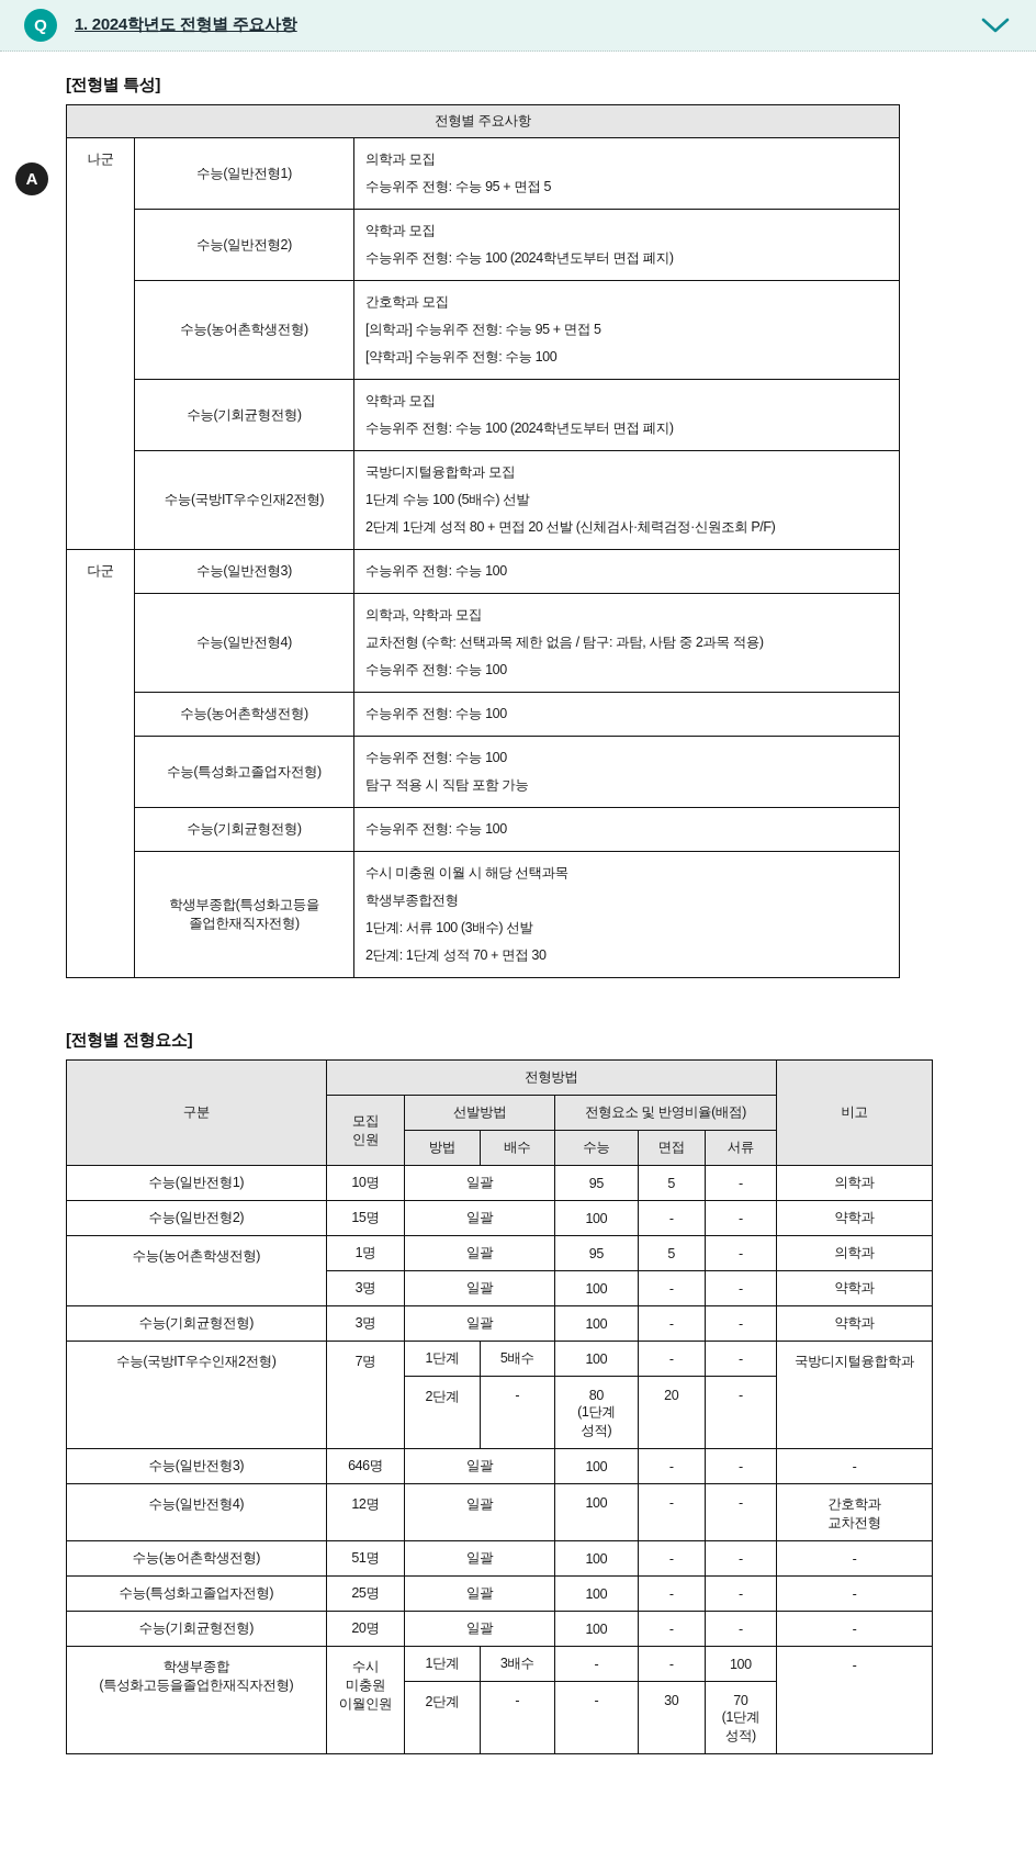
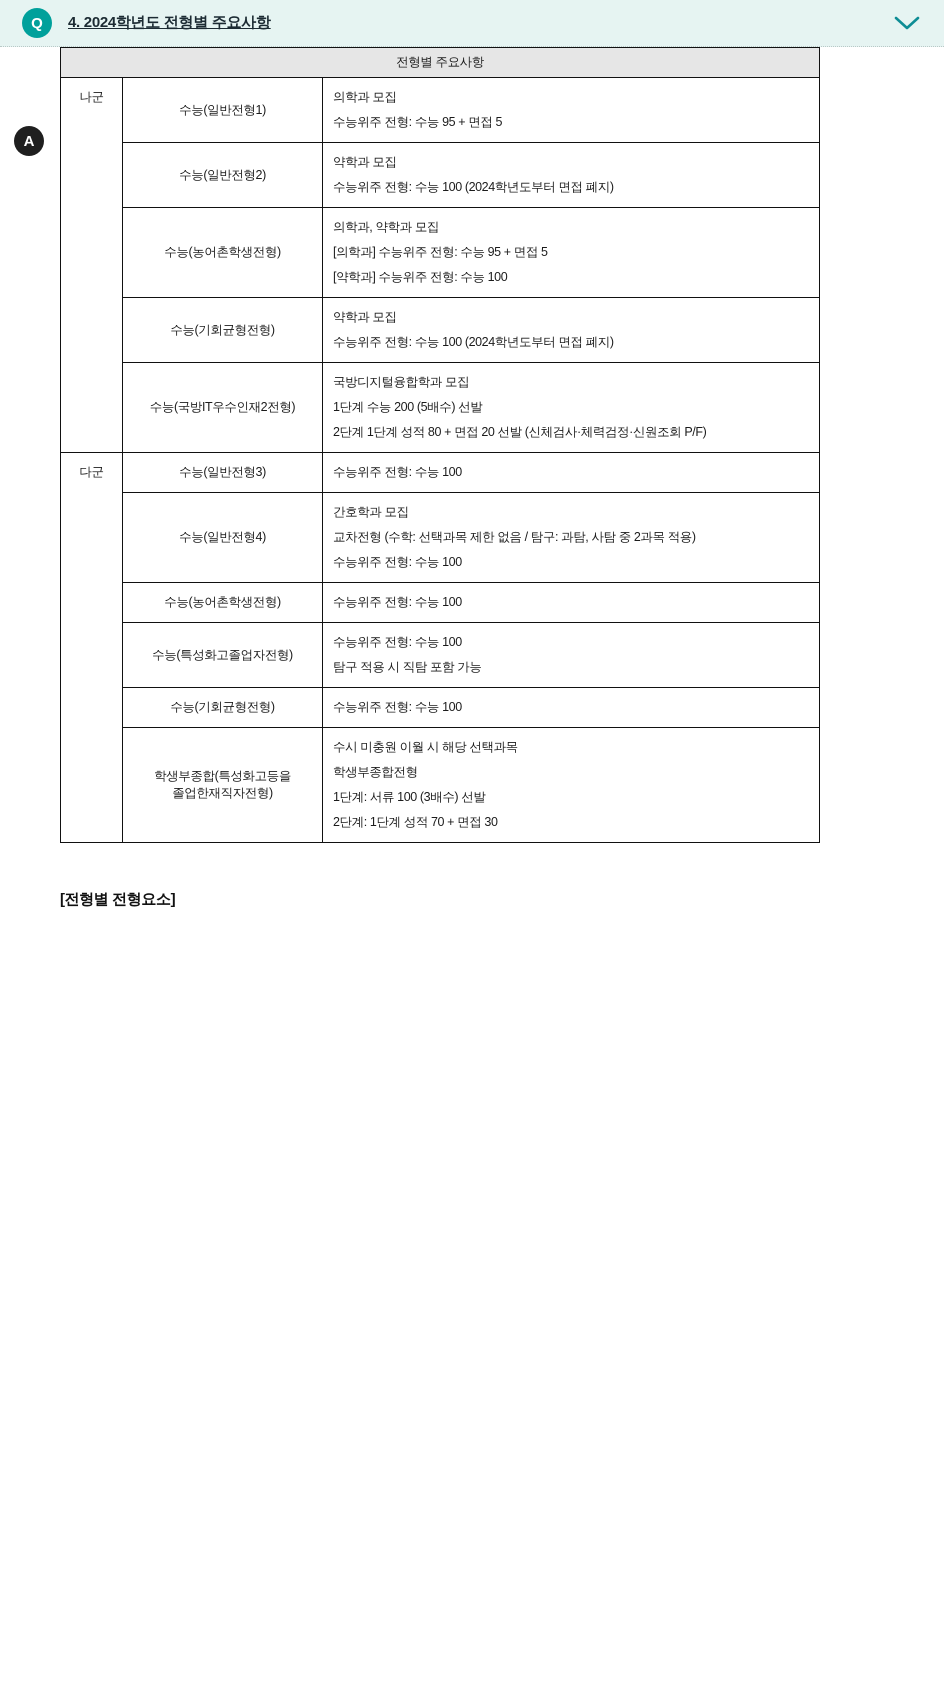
  Q
- 1. 2024학년도 전형별 주요사항
+ 4. 2024학년도 전형별 주요사항
  A
- [전형별 특성]
  전형별 주요사항
  나군	수능(일반전형1)	의학과 모집 수능위주 전형: 수능 95 + 면접 5
  수능(일반전형2)	약학과 모집 수능위주 전형: 수능 100 (2024학년도부터 면접 폐지)
- 수능(농어촌학생전형)	간호학과 모집 [의학과] 수능위주 전형: 수능 95 + 면접 5 [약학과] 수능위주 전형: 수능 100
+ 수능(농어촌학생전형)	의학과, 약학과 모집 [의학과] 수능위주 전형: 수능 95 + 면접 5 [약학과] 수능위주 전형: 수능 100
  수능(기회균형전형)	약학과 모집 수능위주 전형: 수능 100 (2024학년도부터 면접 폐지)
- 수능(국방IT우수인재2전형)	국방디지털융합학과 모집 1단계 수능 100 (5배수) 선발 2단계 1단계 성적 80 + 면접 20 선발 (신체검사·체력검정·신원조회 P/F)
+ 수능(국방IT우수인재2전형)	국방디지털융합학과 모집 1단계 수능 200 (5배수) 선발 2단계 1단계 성적 80 + 면접 20 선발 (신체검사·체력검정·신원조회 P/F)
  다군	수능(일반전형3)	수능위주 전형: 수능 100
- 수능(일반전형4)	의학과, 약학과 모집 교차전형 (수학: 선택과목 제한 없음 / 탐구: 과탐, 사탐 중 2과목 적용) 수능위주 전형: 수능 100
+ 수능(일반전형4)	간호학과 모집 교차전형 (수학: 선택과목 제한 없음 / 탐구: 과탐, 사탐 중 2과목 적용) 수능위주 전형: 수능 100
  수능(농어촌학생전형)	수능위주 전형: 수능 100
  수능(특성화고졸업자전형)	수능위주 전형: 수능 100 탐구 적용 시 직탐 포함 가능
  수능(기회균형전형)	수능위주 전형: 수능 100
  학생부종합(특성화고등을 졸업한재직자전형)	수시 미충원 이월 시 해당 선택과목 학생부종합전형 1단계: 서류 100 (3배수) 선발 2단계: 1단계 성적 70 + 면접 30
  [전형별 전형요소]
- 구분	전형방법	비고
- 모집 인원	선발방법	전형요소 및 반영비율(배점)
- 방법	배수	수능	면접	서류
- 수능(일반전형1)	10명	일괄	95	5	-	의학과
- 수능(일반전형2)	15명	일괄	100	-	-	약학과
- 수능(농어촌학생전형)	1명	일괄	95	5	-	의학과
- 3명	일괄	100	-	-	약학과
- 수능(기회균형전형)	3명	일괄	100	-	-	약학과
- 수능(국방IT우수인재2전형)	7명	1단계	5배수	100	-	-	국방디지털융합학과
- 2단계	-	80 (1단계 성적)	20	-
- 수능(일반전형3)	646명	일괄	100	-	-	-
- 수능(일반전형4)	12명	일괄	100	-	-	간호학과 교차전형
- 수능(농어촌학생전형)	51명	일괄	100	-	-	-
- 수능(특성화고졸업자전형)	25명	일괄	100	-	-	-
- 수능(기회균형전형)	20명	일괄	100	-	-	-
- 학생부종합 (특성화고등을졸업한재직자전형)	수시 미충원 이월인원	1단계	3배수	-	-	100	-
- 2단계	-	-	30	70 (1단계 성적)
